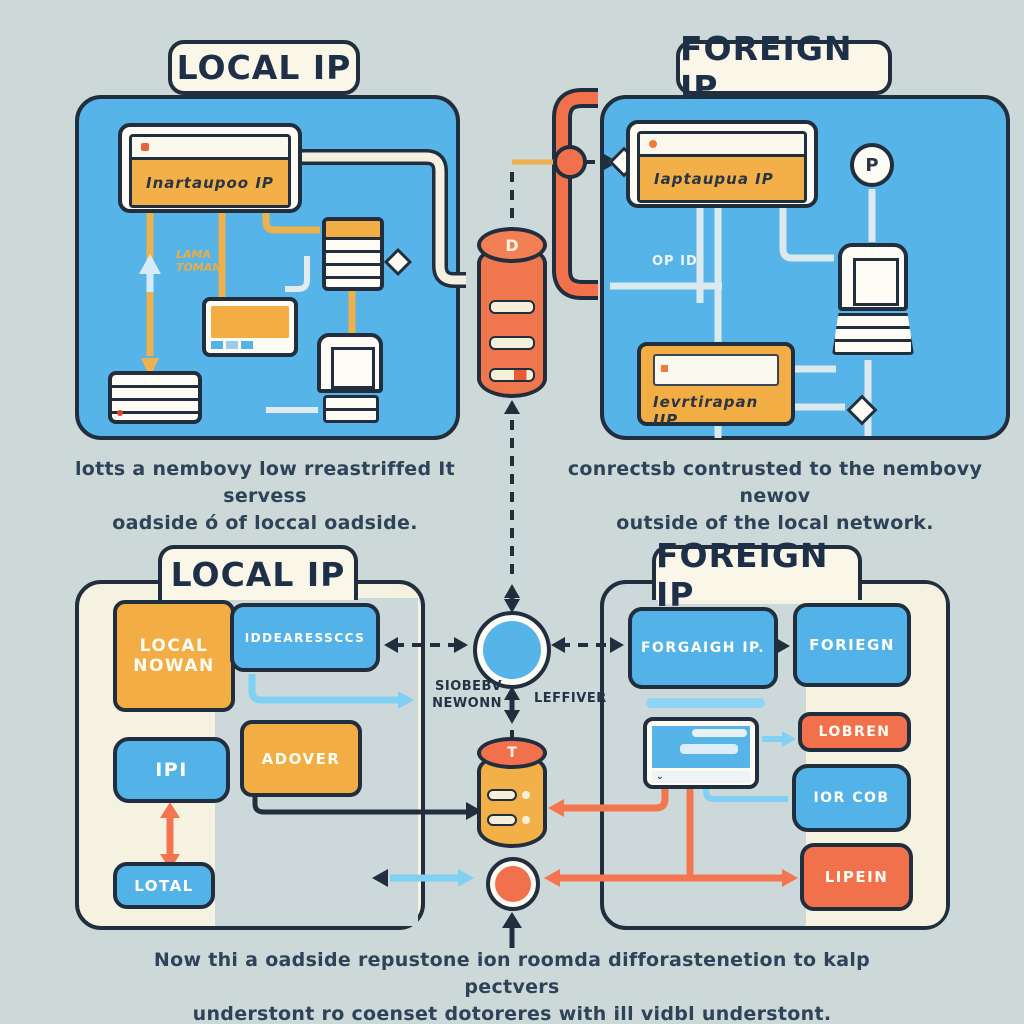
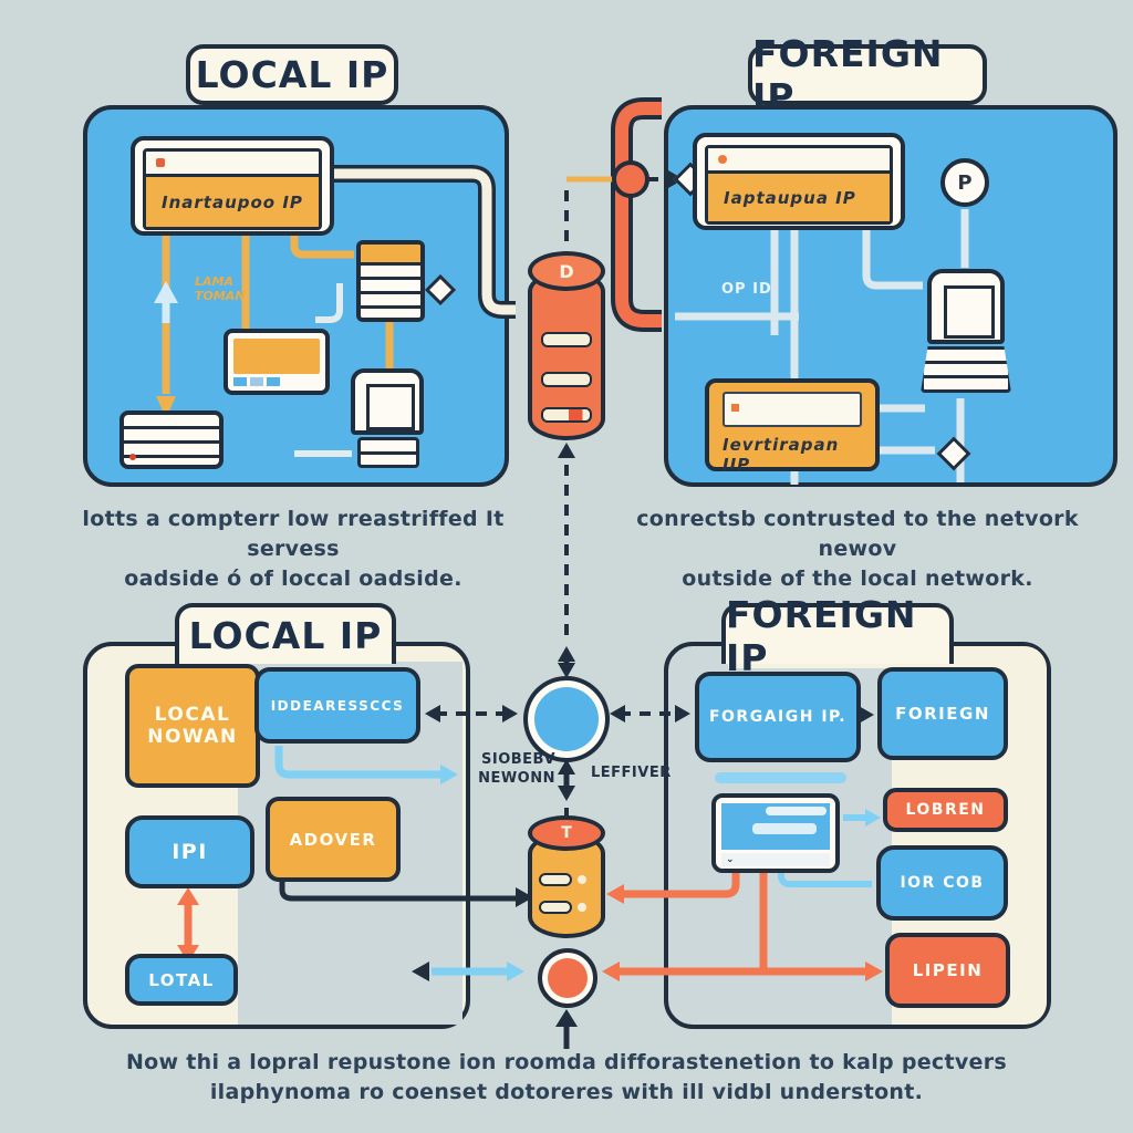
  LOCAL IP
  FOREIGN IP
  LOCAL IP
  FOREIGN IP
  Inartaupoo IP
  LAMA
  TOMAN
  Iaptaupua IP
  OP ID
  P
  Ievrtirapan IIP
  D
  SIOBEBV
  NEWONN
  LEFFIVER
  T
  LOCAL
  NOWAN
  IDDEARESSCCS
  IPI
  ADOVER
  LOTAL
  FORGAIGH IP.
  FORIEGN
  ⌄
  LOBREN
  IOR COB
  LIPEIN
- lotts a nembovy low rreastriffed It servess
+ lotts a compterr low rreastriffed It servess
  oadside ó of loccal oadside.
- conrectsb contrusted to the nembovy newov
+ conrectsb contrusted to the netvork newov
  outside of the local network.
- Now thi a oadside repustone ion roomda difforastenetion to kalp pectvers
+ Now thi a lopral repustone ion roomda difforastenetion to kalp pectvers
- understont ro coenset dotoreres with ill vidbl understont.
+ ilaphynoma ro coenset dotoreres with ill vidbl understont.
